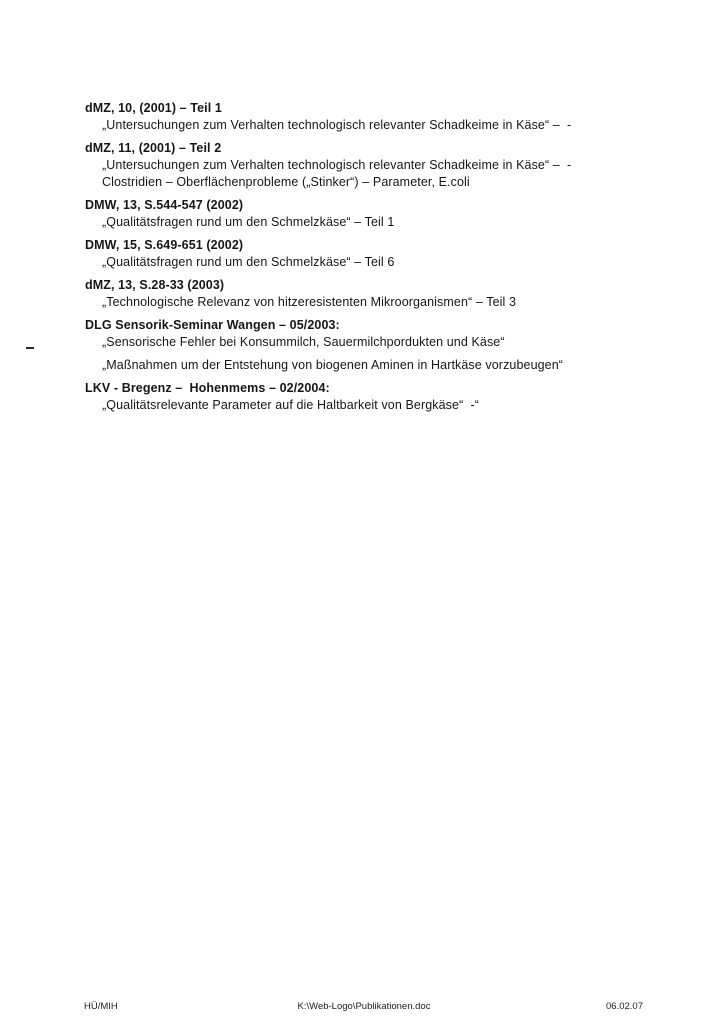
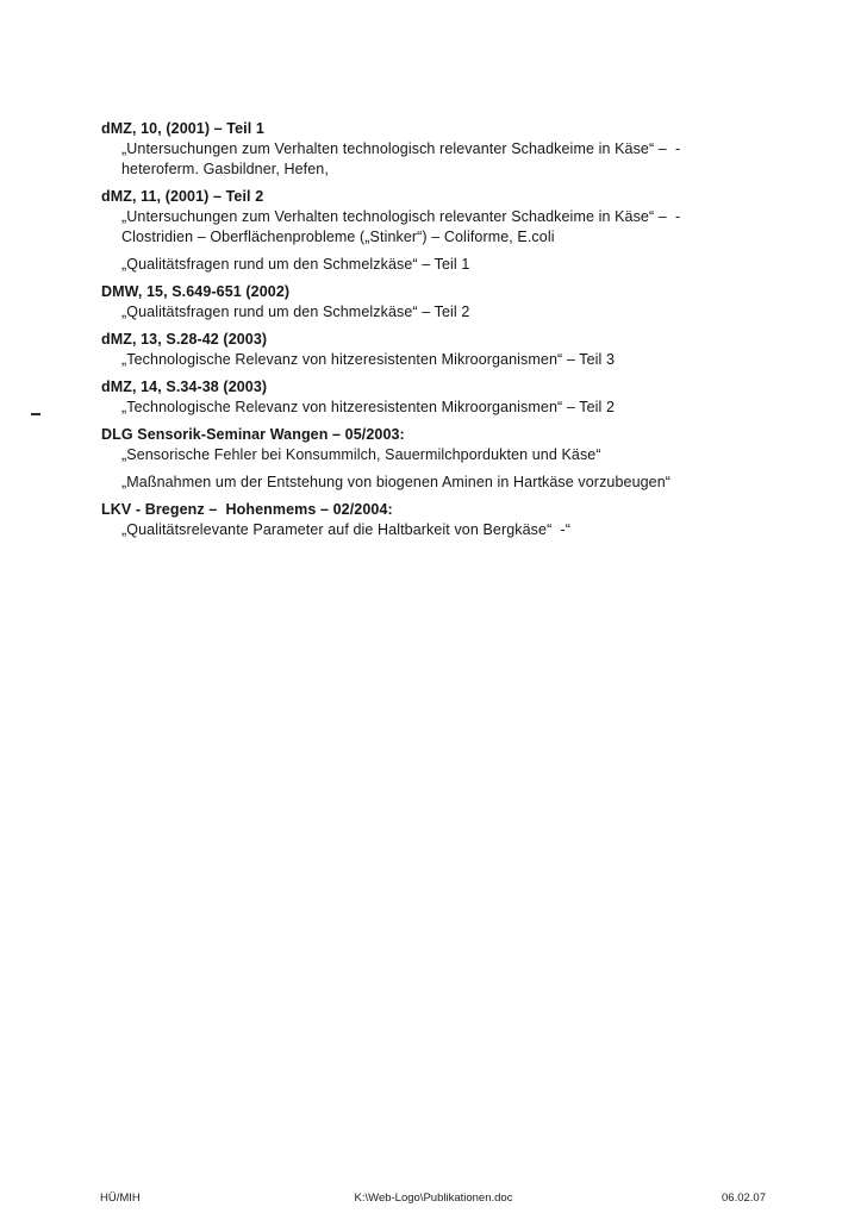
  dMZ, 10, (2001) – Teil 1
  „Untersuchungen zum Verhalten technologisch relevanter Schadkeime in Käse“ – -
+ heteroferm. Gasbildner, Hefen,
  dMZ, 11, (2001) – Teil 2
  „Untersuchungen zum Verhalten technologisch relevanter Schadkeime in Käse“ – -
- Clostridien – Oberflächenprobleme („Stinker“) – Parameter, E.coli
+ Clostridien – Oberflächenprobleme („Stinker“) – Coliforme, E.coli
- DMW, 13, S.544-547 (2002)
  „Qualitätsfragen rund um den Schmelzkäse“ – Teil 1
  DMW, 15, S.649-651 (2002)
- „Qualitätsfragen rund um den Schmelzkäse“ – Teil 6
+ „Qualitätsfragen rund um den Schmelzkäse“ – Teil 2
- dMZ, 13, S.28-33 (2003)
+ dMZ, 13, S.28-42 (2003)
  „Technologische Relevanz von hitzeresistenten Mikroorganismen“ – Teil 3
+ dMZ, 14, S.34-38 (2003)
+ „Technologische Relevanz von hitzeresistenten Mikroorganismen“ – Teil 2
  DLG Sensorik-Seminar Wangen – 05/2003:
  „Sensorische Fehler bei Konsummilch, Sauermilchpordukten und Käse“
  „Maßnahmen um der Entstehung von biogenen Aminen in Hartkäse vorzubeugen“
  LKV - Bregenz – Hohenmems – 02/2004:
  „Qualitätsrelevante Parameter auf die Haltbarkeit von Bergkäse“ -“
  HÜ/MIH
  K:\Web-Logo\Publikationen.doc
  06.02.07
